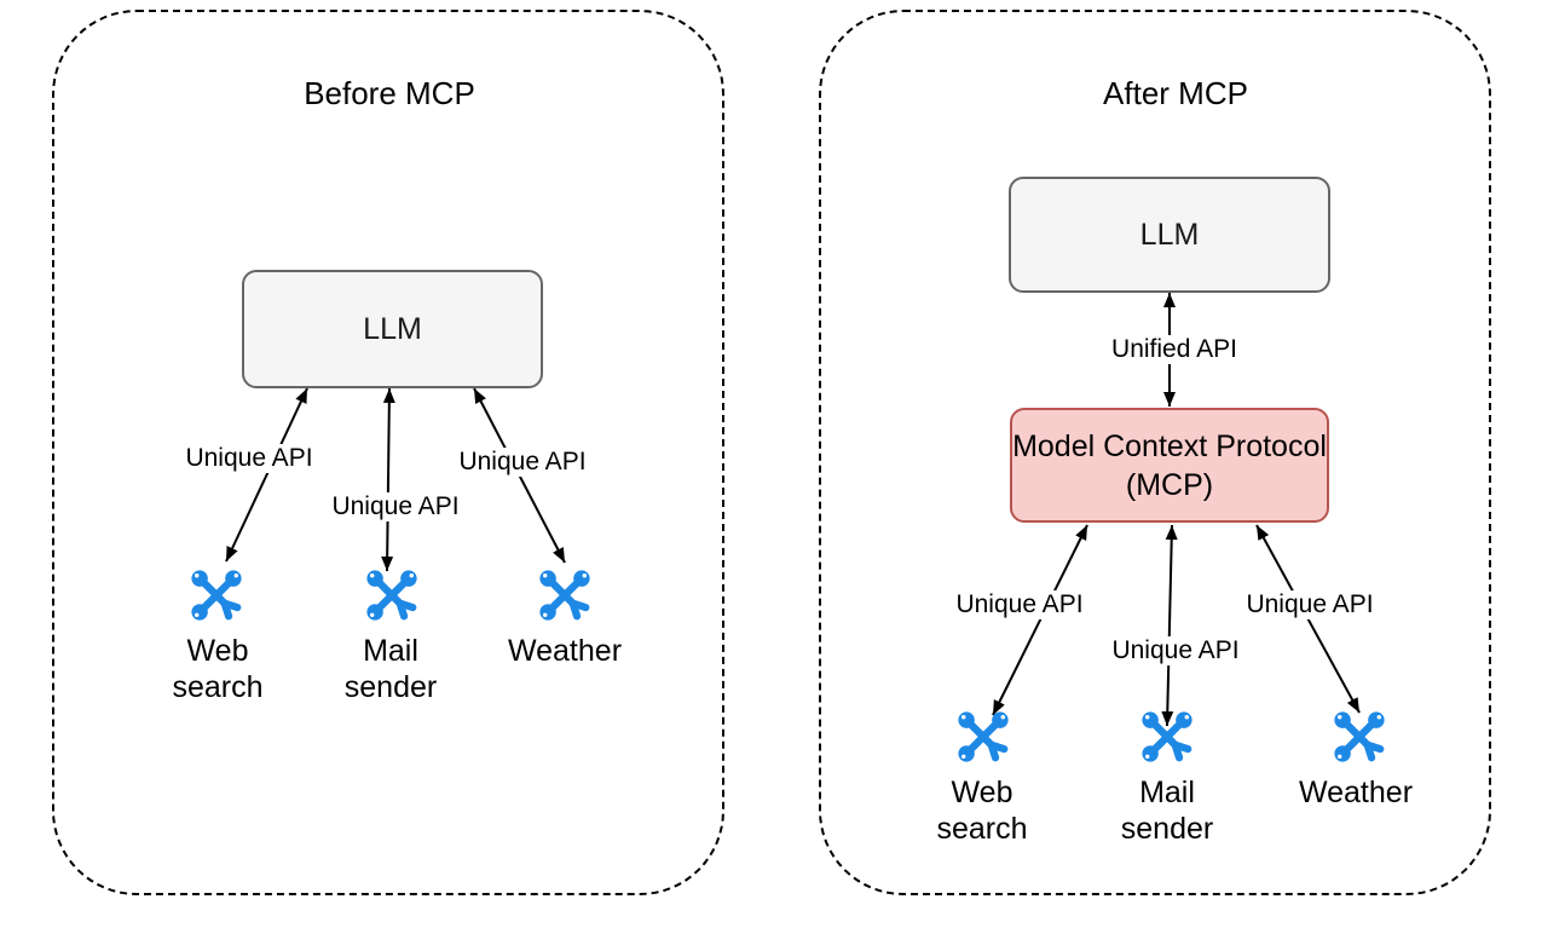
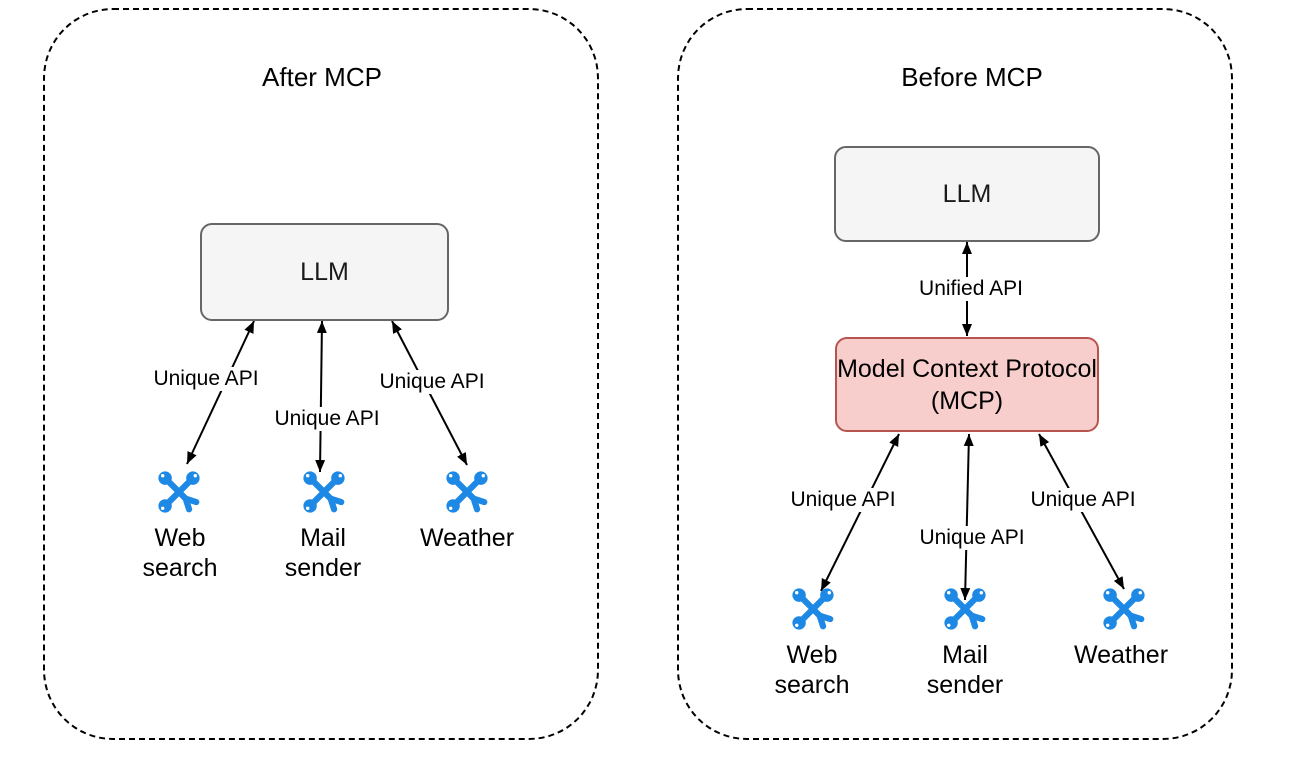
- Before MCP
+ After MCP
  LLM
  Unique API
  Unique API
  Unique API
  Web
  search
  Mail
  sender
  Weather
- After MCP
+ Before MCP
  LLM
  Unified API
  Model Context Protocol
  (MCP)
  Unique API
  Unique API
  Unique API
  Web
  search
  Mail
  sender
  Weather
